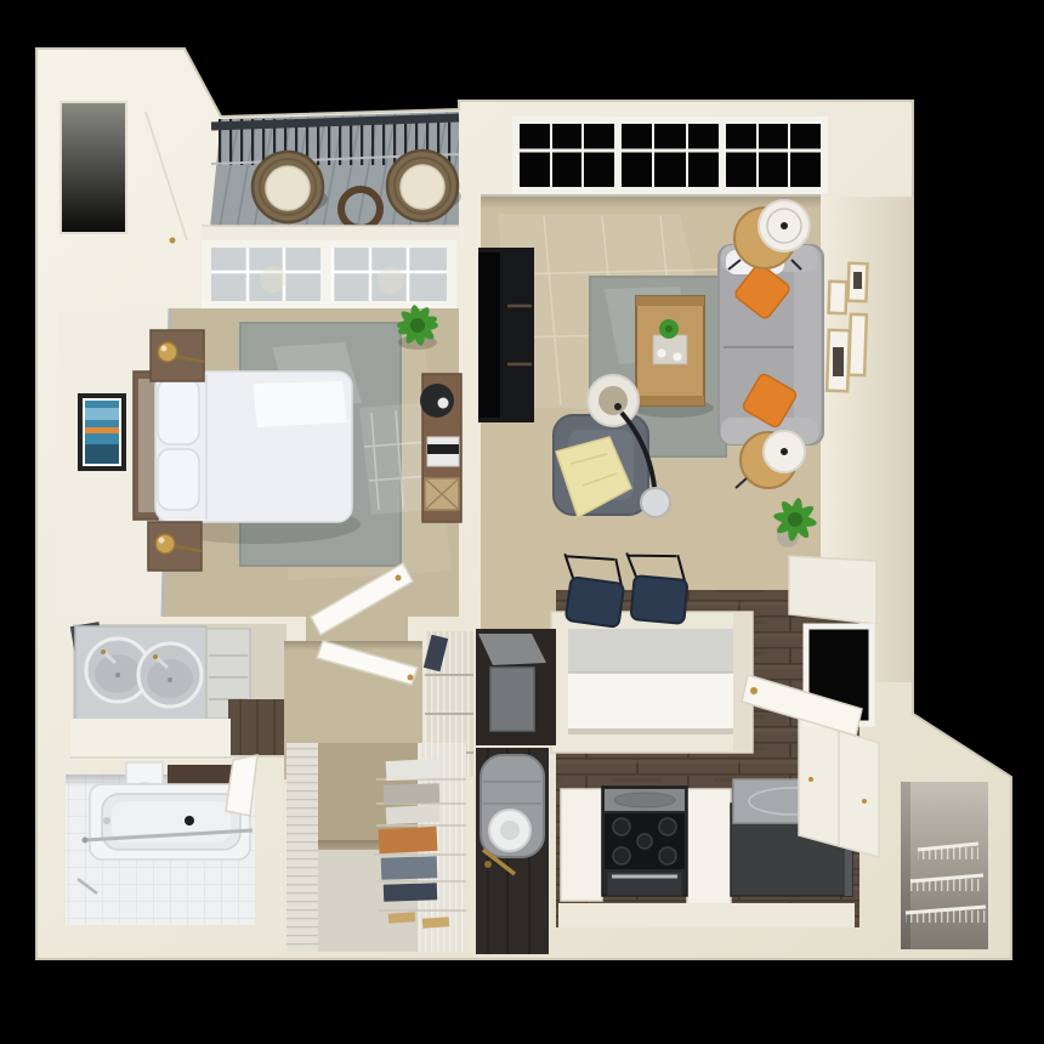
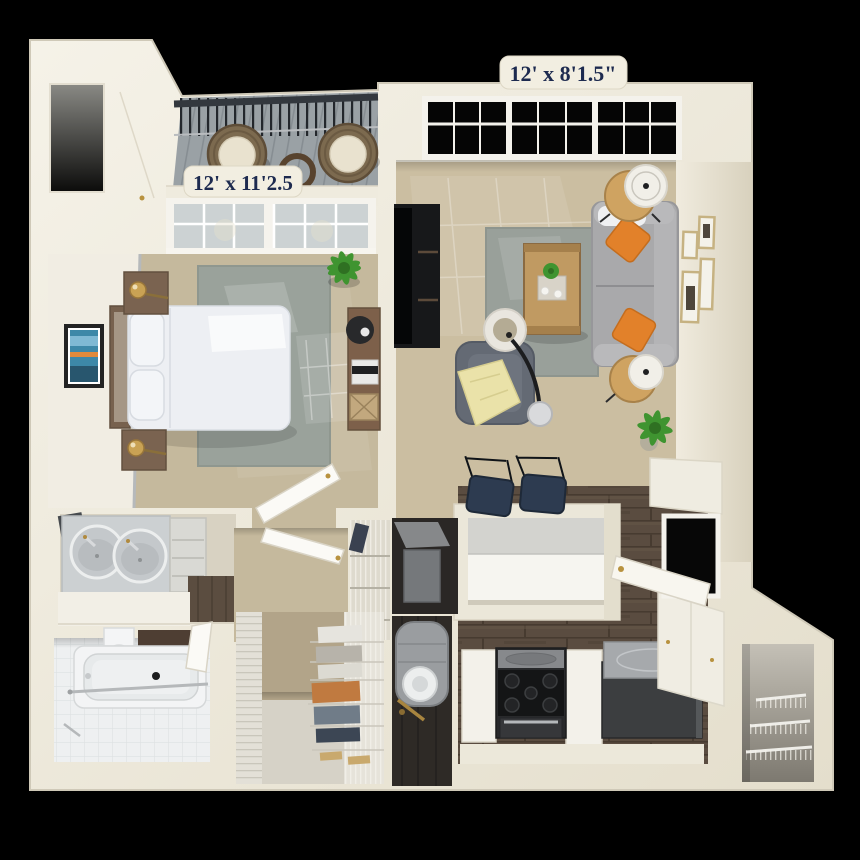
+ 12' x 8'1.5"
+ 12' x 11'2.5
